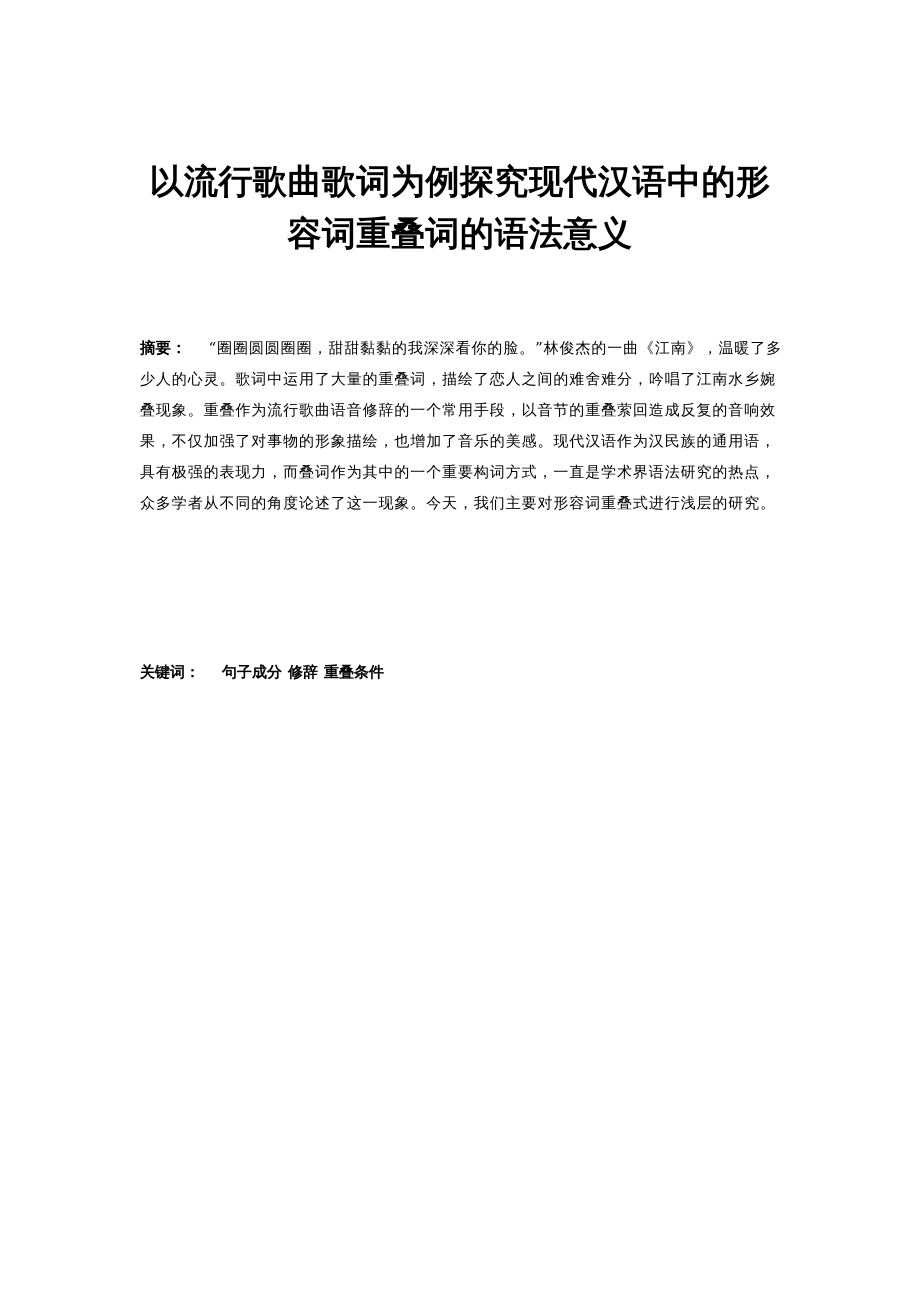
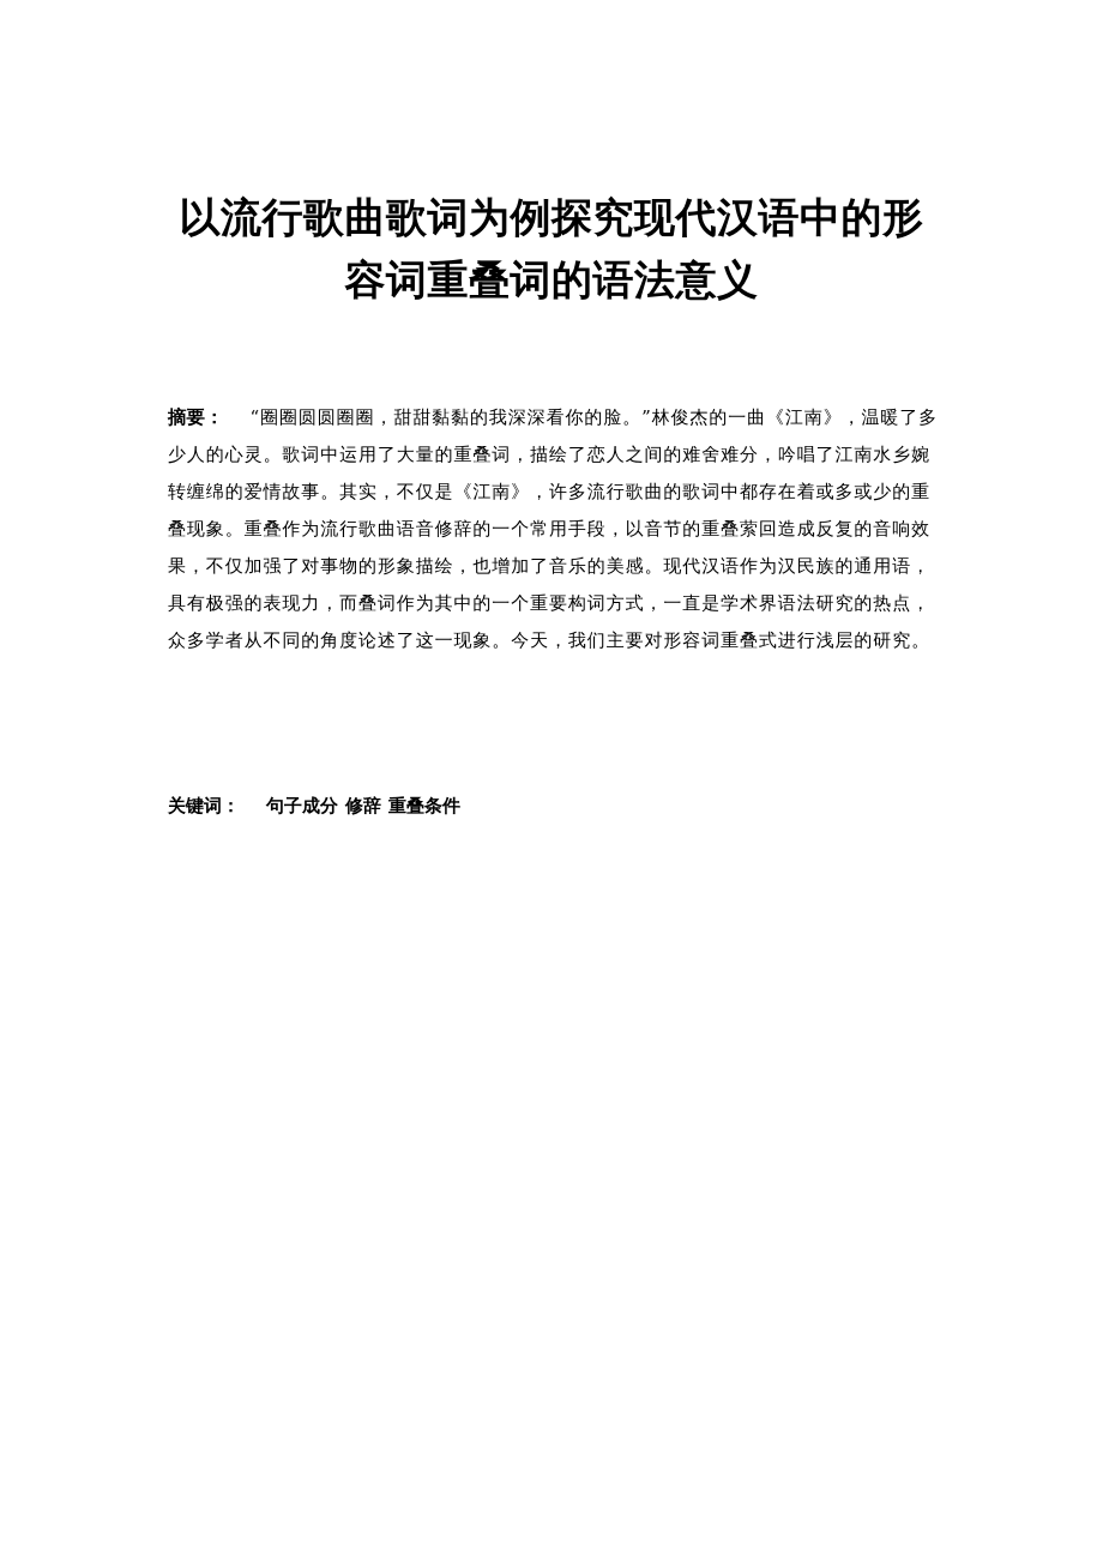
  以流行歌曲歌词为例探究现代汉语中的形
  容词重叠词的语法意义
  摘要： “圈圈圆圆圈圈，甜甜黏黏的我深深看你的脸。”林俊杰的一曲《江南》，温暖了多
  少人的心灵。歌词中运用了大量的重叠词，描绘了恋人之间的难舍难分，吟唱了江南水乡婉
+ 转缠绵的爱情故事。其实，不仅是《江南》，许多流行歌曲的歌词中都存在着或多或少的重
  叠现象。重叠作为流行歌曲语音修辞的一个常用手段，以音节的重叠萦回造成反复的音响效
  果，不仅加强了对事物的形象描绘，也增加了音乐的美感。现代汉语作为汉民族的通用语，
  具有极强的表现力，而叠词作为其中的一个重要构词方式，一直是学术界语法研究的热点，
  众多学者从不同的角度论述了这一现象。今天，我们主要对形容词重叠式进行浅层的研究。
  关键词： 句子成分 修辞 重叠条件
